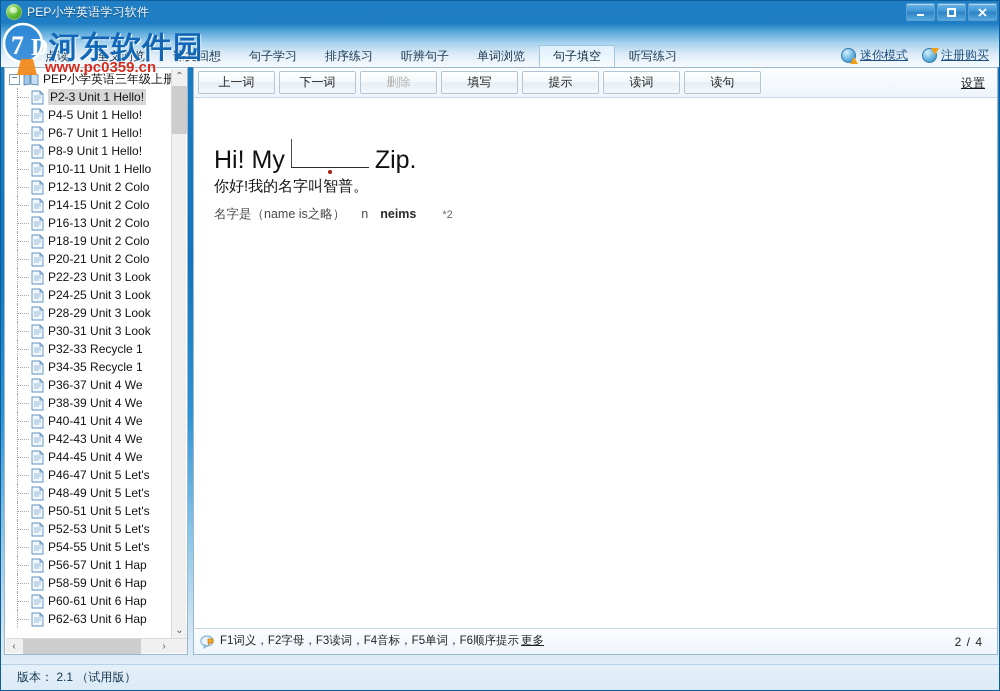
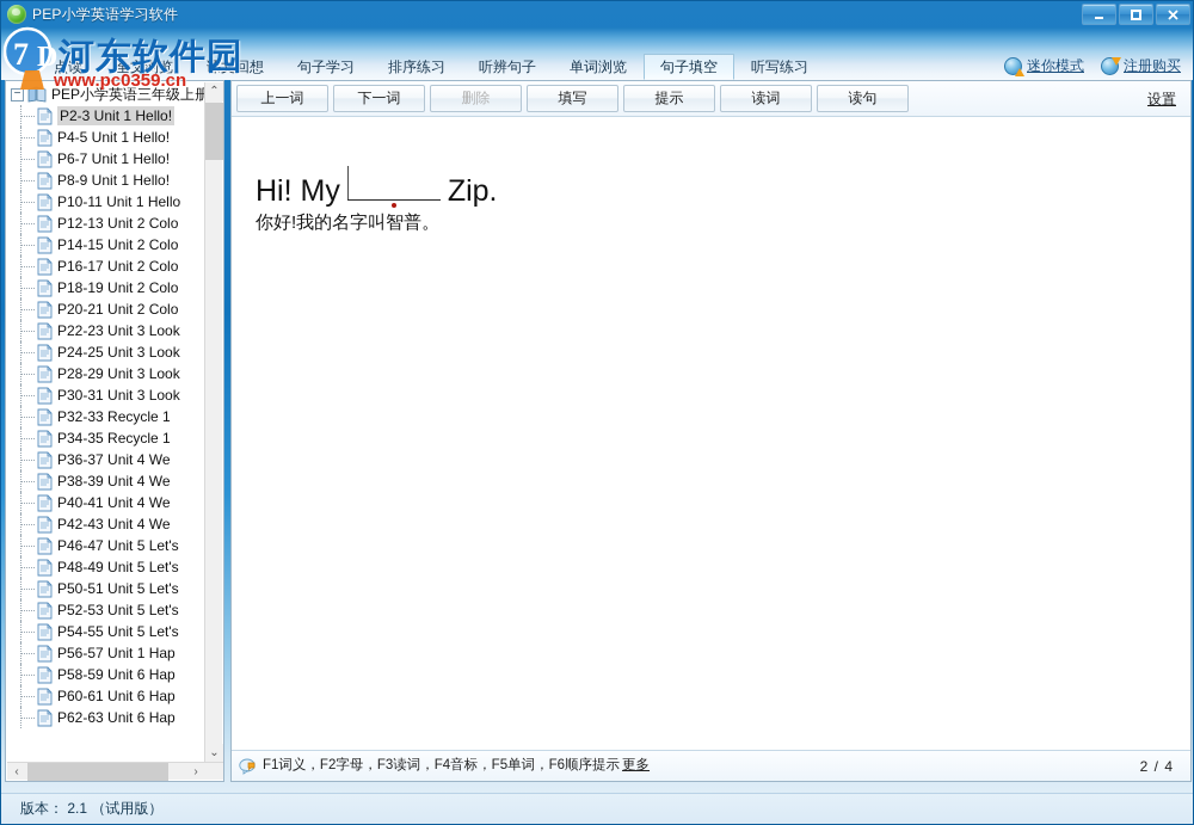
  PEP小学英语学习软件
  点读
  全文浏览
  课文回想
  句子学习
  排序练习
  听辨句子
  单词浏览
  句子填空
  听写练习
  迷你模式
  注册购买
  7
  D
  河东软件园
  www.pc0359.cn
  −
  PEP小学英语三年级上册
  P2-3 Unit 1 Hello!
  P4-5 Unit 1 Hello!
  P6-7 Unit 1 Hello!
  P8-9 Unit 1 Hello!
  P10-11 Unit 1 Hello
  P12-13 Unit 2 Colo
  P14-15 Unit 2 Colo
- P16-13 Unit 2 Colo
+ P16-17 Unit 2 Colo
  P18-19 Unit 2 Colo
  P20-21 Unit 2 Colo
  P22-23 Unit 3 Look
  P24-25 Unit 3 Look
  P28-29 Unit 3 Look
  P30-31 Unit 3 Look
  P32-33 Recycle 1
  P34-35 Recycle 1
  P36-37 Unit 4 We
  P38-39 Unit 4 We
  P40-41 Unit 4 We
  P42-43 Unit 4 We
- P44-45 Unit 4 We
  P46-47 Unit 5 Let's
  P48-49 Unit 5 Let's
  P50-51 Unit 5 Let's
  P52-53 Unit 5 Let's
  P54-55 Unit 5 Let's
  P56-57 Unit 1 Hap
  P58-59 Unit 6 Hap
  P60-61 Unit 6 Hap
  P62-63 Unit 6 Hap
  ⌃
  ⌄
  ‹
  ›
  上一词
  下一词
  删除
  填写
  提示
  读词
  读句
  设置
  Hi! My
  Zip.
  你好!我的名字叫智普。
- 名字是（name is之略）
- n
- neims
- *2
  F1词义，F2字母，F3读词，F4音标，F5单词，F6顺序提示
  更多
  2 / 4
  版本： 2.1 （试用版）
